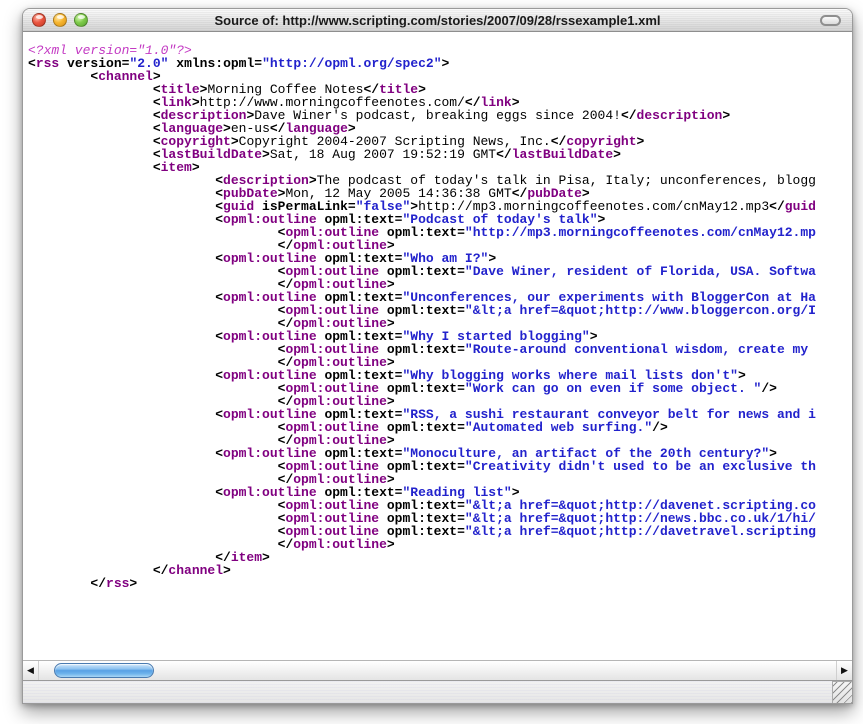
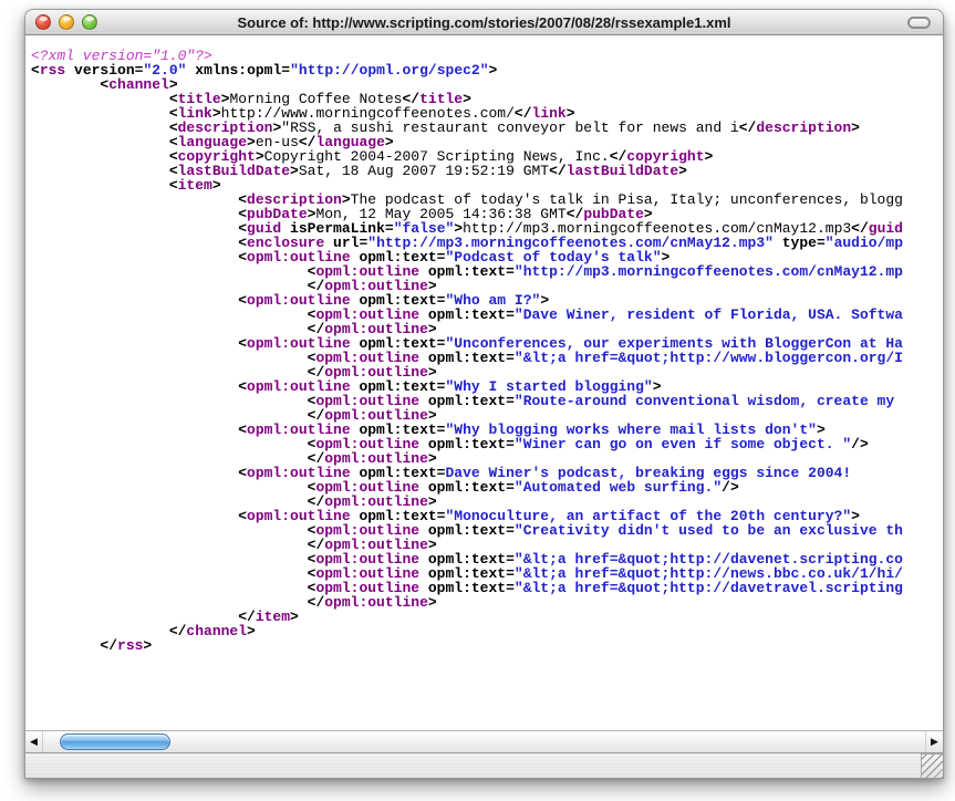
- Source of: http://www.scripting.com/stories/2007/09/28/rssexample1.xml
+ Source of: http://www.scripting.com/stories/2007/08/28/rssexample1.xml
  <?xml version="1.0"?>
  <rss version="2.0" xmlns:opml="http://opml.org/spec2">
  <channel>
  <title>Morning Coffee Notes</title>
  <link>http://www.morningcoffeenotes.com/</link>
- <description>Dave Winer's podcast, breaking eggs since 2004!</description>
+ <description>"RSS, a sushi restaurant conveyor belt for news and i</description>
  <language>en-us</language>
  <copyright>Copyright 2004-2007 Scripting News, Inc.</copyright>
  <lastBuildDate>Sat, 18 Aug 2007 19:52:19 GMT</lastBuildDate>
  <item>
  <description>The podcast of today's talk in Pisa, Italy; unconferences, blogg
  <pubDate>Mon, 12 May 2005 14:36:38 GMT</pubDate>
  <guid isPermaLink="false">http://mp3.morningcoffeenotes.com/cnMay12.mp3</guid
+ <enclosure url="http://mp3.morningcoffeenotes.com/cnMay12.mp3" type="audio/mp
  <opml:outline opml:text="Podcast of today's talk">
  <opml:outline opml:text="http://mp3.morningcoffeenotes.com/cnMay12.mp
  </opml:outline>
  <opml:outline opml:text="Who am I?">
  <opml:outline opml:text="Dave Winer, resident of Florida, USA. Softwa
  </opml:outline>
  <opml:outline opml:text="Unconferences, our experiments with BloggerCon at Ha
  <opml:outline opml:text="&lt;a href=&quot;http://www.bloggercon.org/I
  </opml:outline>
  <opml:outline opml:text="Why I started blogging">
  <opml:outline opml:text="Route-around conventional wisdom, create my
  </opml:outline>
  <opml:outline opml:text="Why blogging works where mail lists don't">
- <opml:outline opml:text="Work can go on even if some object. "/>
+ <opml:outline opml:text="Winer can go on even if some object. "/>
  </opml:outline>
- <opml:outline opml:text="RSS, a sushi restaurant conveyor belt for news and i
+ <opml:outline opml:text=Dave Winer's podcast, breaking eggs since 2004!
  <opml:outline opml:text="Automated web surfing."/>
  </opml:outline>
  <opml:outline opml:text="Monoculture, an artifact of the 20th century?">
  <opml:outline opml:text="Creativity didn't used to be an exclusive th
  </opml:outline>
- <opml:outline opml:text="Reading list">
  <opml:outline opml:text="&lt;a href=&quot;http://davenet.scripting.co
  <opml:outline opml:text="&lt;a href=&quot;http://news.bbc.co.uk/1/hi/
  <opml:outline opml:text="&lt;a href=&quot;http://davetravel.scripting
  </opml:outline>
  </item>
  </channel>
  </rss>
  ◀
  ▶
